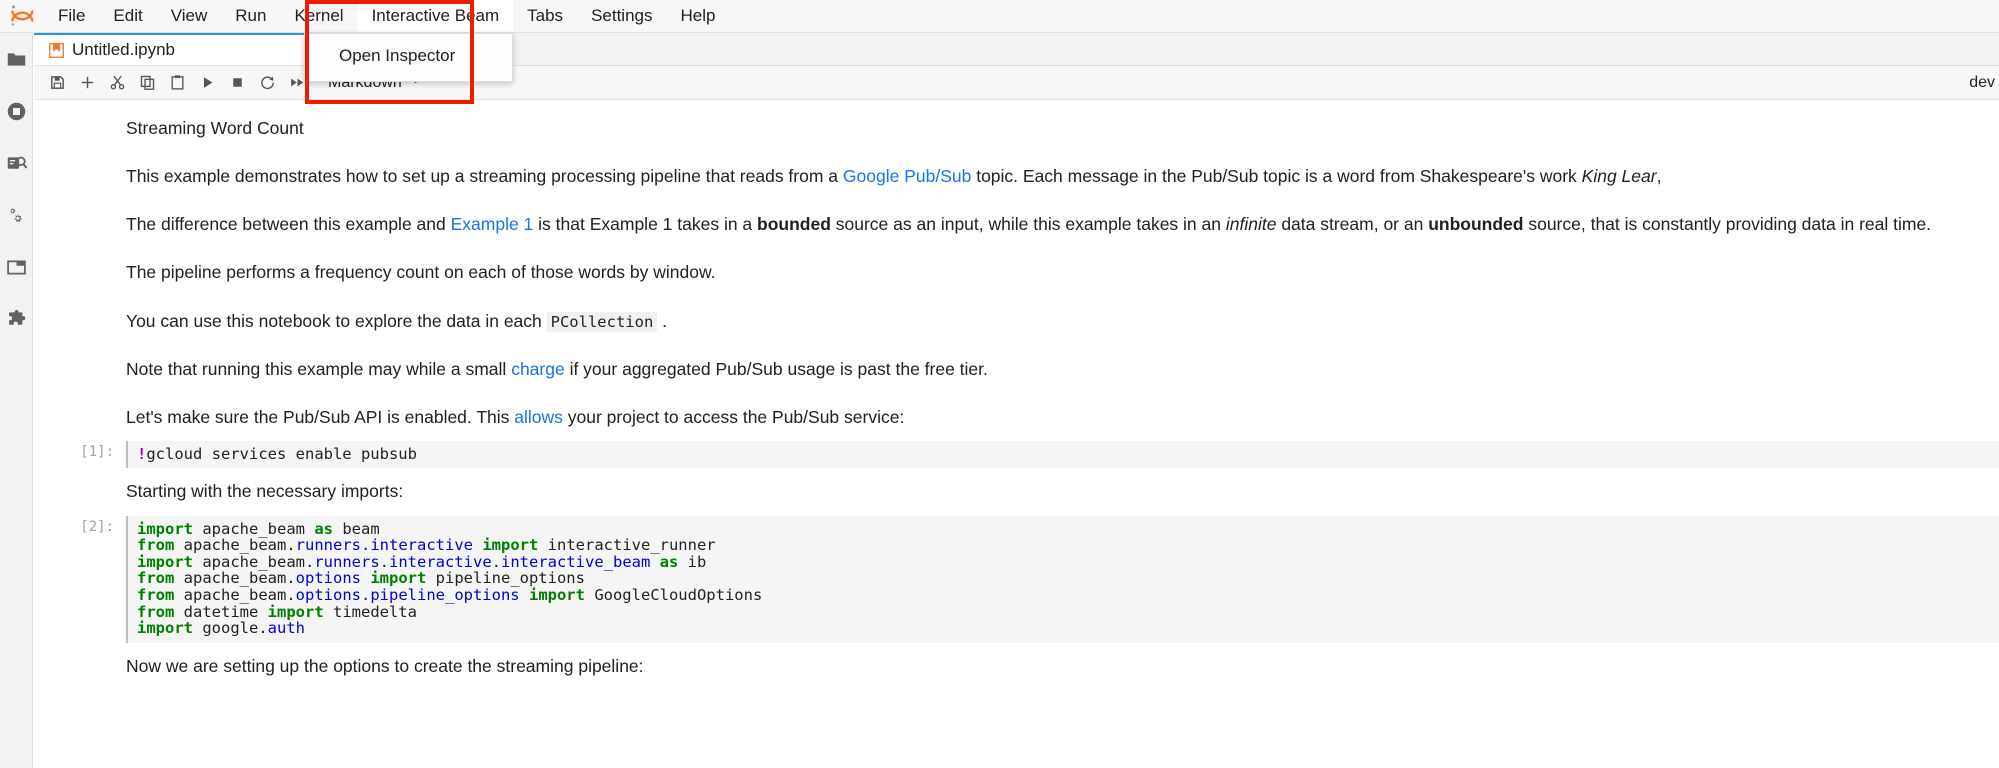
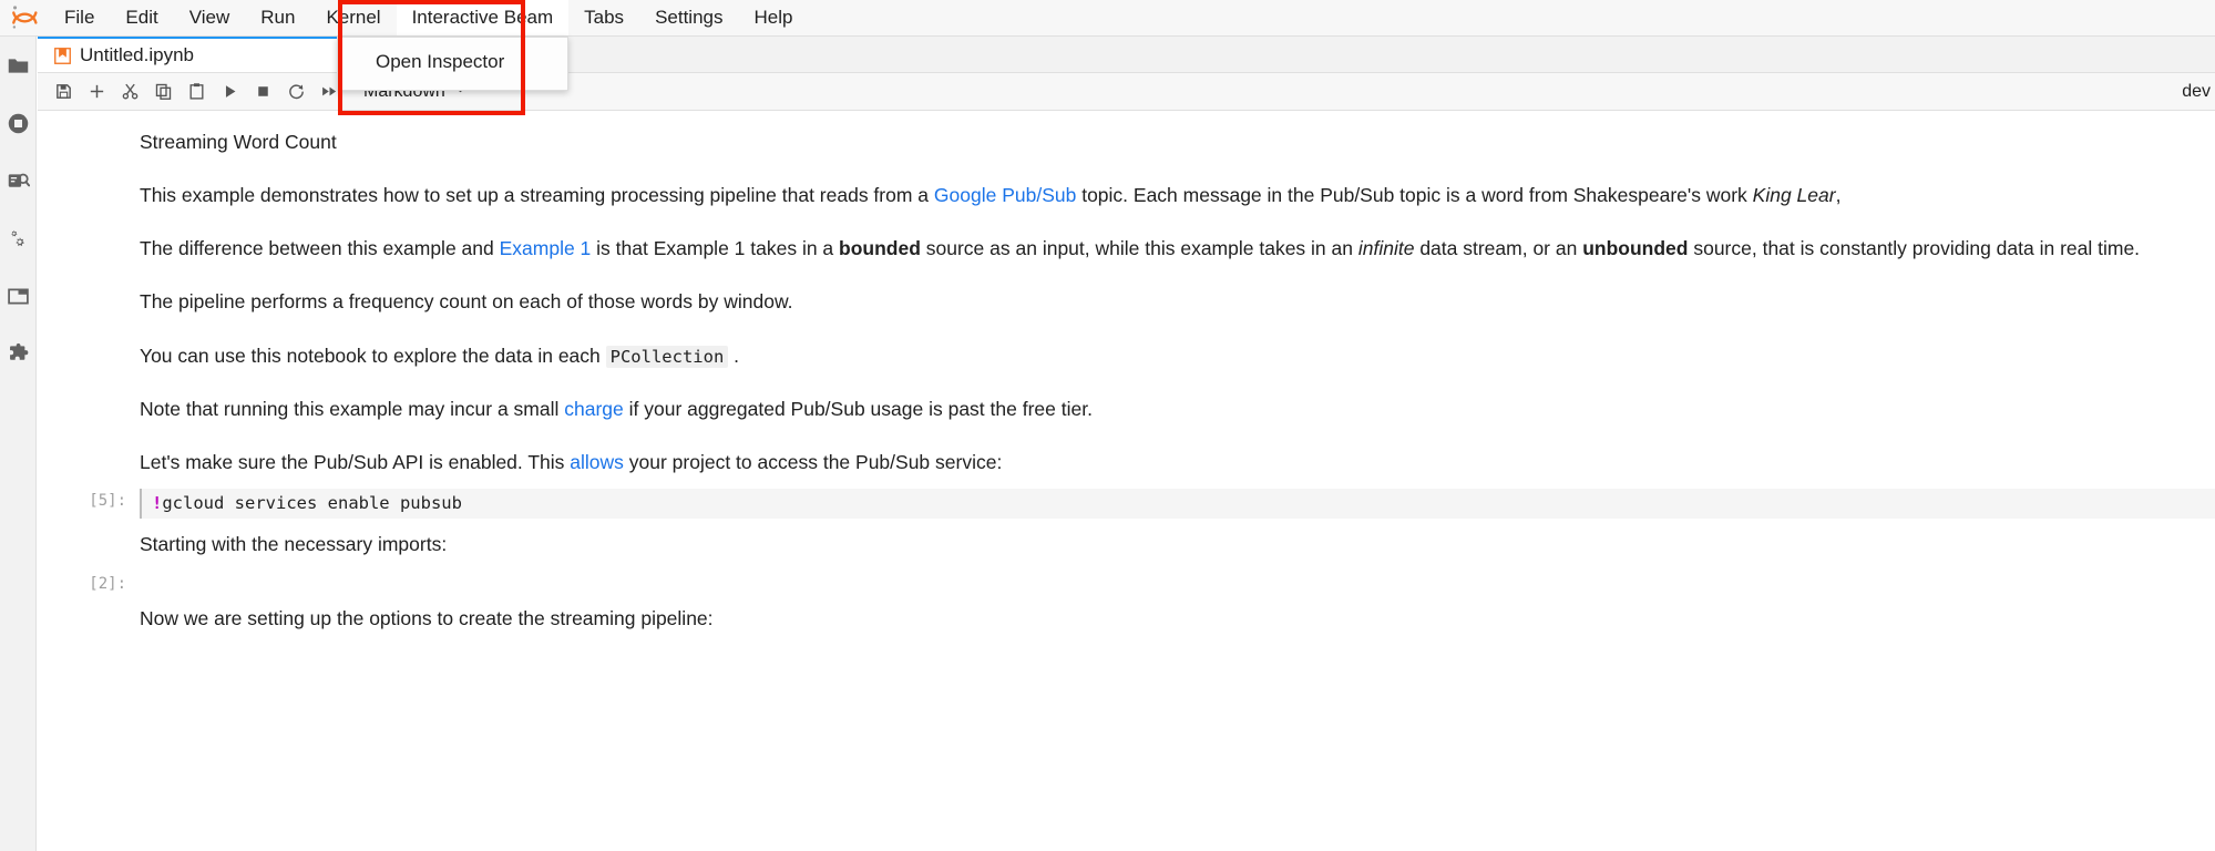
  File
  Edit
  View
  Run
  Kernel
  Interactive Beam
  Tabs
  Settings
  Help
  Untitled.ipynb
  Markdown
  dev
  Streaming Word Count
  This example demonstrates how to set up a streaming processing pipeline that reads from a Google Pub/Sub topic. Each message in the Pub/Sub topic is a word from Shakespeare's work King Lear,
  The difference between this example and Example 1 is that Example 1 takes in a bounded source as an input, while this example takes in an infinite data stream, or an unbounded source, that is constantly providing data in real time.
  The pipeline performs a frequency count on each of those words by window.
  You can use this notebook to explore the data in each PCollection .
- Note that running this example may while a small charge if your aggregated Pub/Sub usage is past the free tier.
+ Note that running this example may incur a small charge if your aggregated Pub/Sub usage is past the free tier.
  Let's make sure the Pub/Sub API is enabled. This allows your project to access the Pub/Sub service:
- [1]:
+ [5]:
  !gcloud services enable pubsub
  Starting with the necessary imports:
  [2]:
- import apache_beam as beam from apache_beam.runners.interactive import interactive_runner import apache_beam.runners.interactive.interactive_beam as ib from apache_beam.options import pipeline_options from apache_beam.options.pipeline_options import GoogleCloudOptions from datetime import timedelta import google.auth
  Now we are setting up the options to create the streaming pipeline:
  Open Inspector
